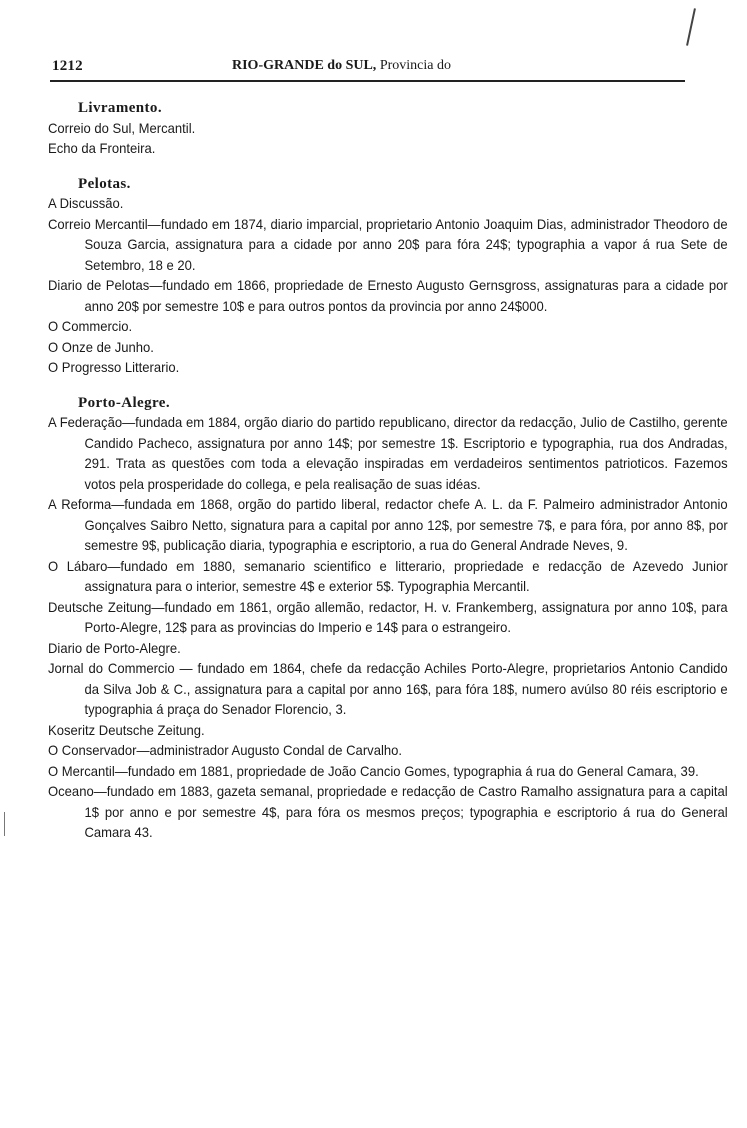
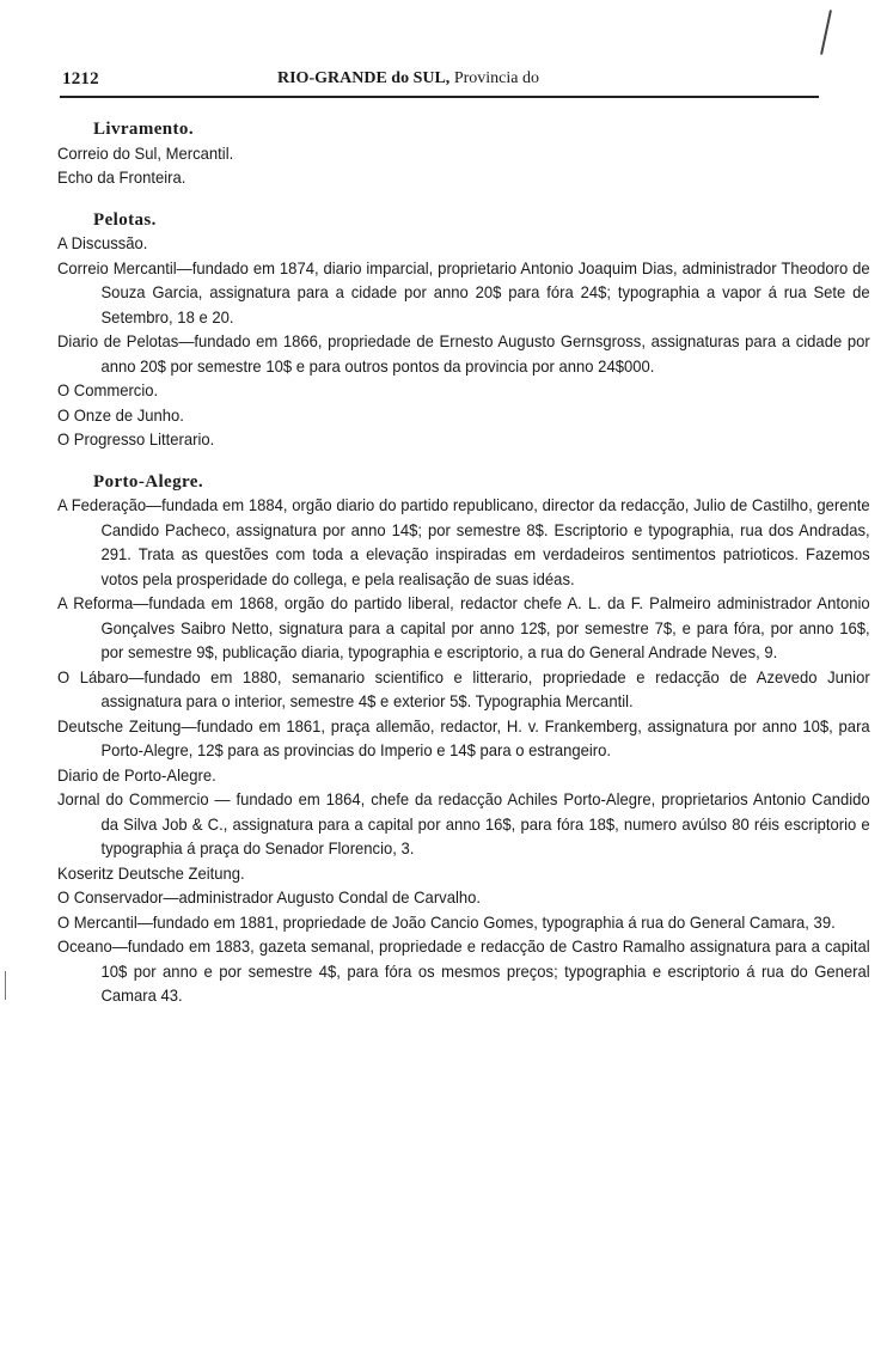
  1212
  RIO-GRANDE do SUL, Provincia do
  Livramento.
  Correio do Sul, Mercantil.
  Echo da Fronteira.
  Pelotas.
  A Discussão.
  Correio Mercantil—fundado em 1874, diario imparcial, proprietario Antonio Joaquim Dias, administrador Theodoro de Souza Garcia, assignatura para a cidade por anno 20$ para fóra 24$; typographia a vapor á rua Sete de Setembro, 18 e 20.
  Diario de Pelotas—fundado em 1866, propriedade de Ernesto Augusto Gernsgross, assignaturas para a cidade por anno 20$ por semestre 10$ e para outros pontos da provincia por anno 24$000.
  O Commercio.
  O Onze de Junho.
  O Progresso Litterario.
  Porto-Alegre.
- A Federação—fundada em 1884, orgão diario do partido republicano, director da redacção, Julio de Castilho, gerente Candido Pacheco, assignatura por anno 14$; por semestre 1$. Escriptorio e typographia, rua dos Andradas, 291. Trata as questões com toda a elevação inspiradas em verdadeiros sentimentos patrioticos. Fazemos votos pela prosperidade do collega, e pela realisação de suas idéas.
+ A Federação—fundada em 1884, orgão diario do partido republicano, director da redacção, Julio de Castilho, gerente Candido Pacheco, assignatura por anno 14$; por semestre 8$. Escriptorio e typographia, rua dos Andradas, 291. Trata as questões com toda a elevação inspiradas em verdadeiros sentimentos patrioticos. Fazemos votos pela prosperidade do collega, e pela realisação de suas idéas.
- A Reforma—fundada em 1868, orgão do partido liberal, redactor chefe A. L. da F. Palmeiro administrador Antonio Gonçalves Saibro Netto, signatura para a capital por anno 12$, por semestre 7$, e para fóra, por anno 8$, por semestre 9$, publicação diaria, typographia e escriptorio, a rua do General Andrade Neves, 9.
+ A Reforma—fundada em 1868, orgão do partido liberal, redactor chefe A. L. da F. Palmeiro administrador Antonio Gonçalves Saibro Netto, signatura para a capital por anno 12$, por semestre 7$, e para fóra, por anno 16$, por semestre 9$, publicação diaria, typographia e escriptorio, a rua do General Andrade Neves, 9.
  O Lábaro—fundado em 1880, semanario scientifico e litterario, propriedade e redacção de Azevedo Junior assignatura para o interior, semestre 4$ e exterior 5$. Typographia Mercantil.
- Deutsche Zeitung—fundado em 1861, orgão allemão, redactor, H. v. Frankemberg, assignatura por anno 10$, para Porto-Alegre, 12$ para as provincias do Imperio e 14$ para o estrangeiro.
+ Deutsche Zeitung—fundado em 1861, praça allemão, redactor, H. v. Frankemberg, assignatura por anno 10$, para Porto-Alegre, 12$ para as provincias do Imperio e 14$ para o estrangeiro.
  Diario de Porto-Alegre.
  Jornal do Commercio — fundado em 1864, chefe da redacção Achiles Porto-Alegre, proprietarios Antonio Candido da Silva Job & C., assignatura para a capital por anno 16$, para fóra 18$, numero avúlso 80 réis escriptorio e typographia á praça do Senador Florencio, 3.
  Koseritz Deutsche Zeitung.
  O Conservador—administrador Augusto Condal de Carvalho.
  O Mercantil—fundado em 1881, propriedade de João Cancio Gomes, typographia á rua do General Camara, 39.
- Oceano—fundado em 1883, gazeta semanal, propriedade e redacção de Castro Ramalho assignatura para a capital 1$ por anno e por semestre 4$, para fóra os mesmos preços; typographia e escriptorio á rua do General Camara 43.
+ Oceano—fundado em 1883, gazeta semanal, propriedade e redacção de Castro Ramalho assignatura para a capital 10$ por anno e por semestre 4$, para fóra os mesmos preços; typographia e escriptorio á rua do General Camara 43.
